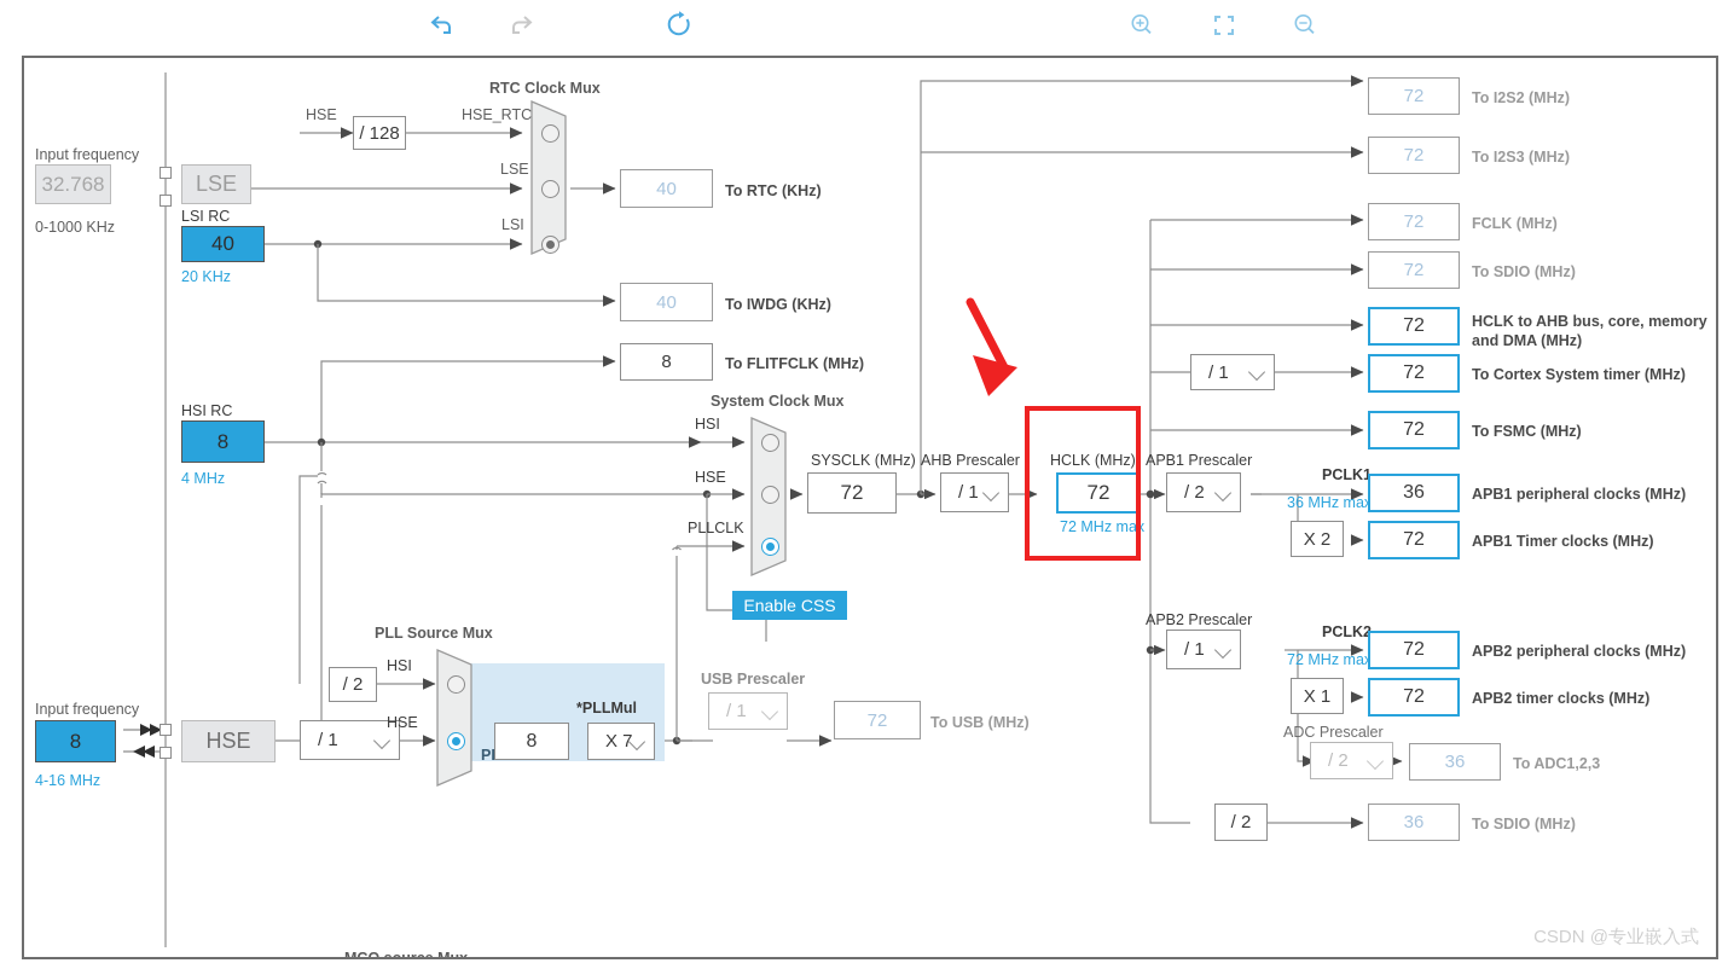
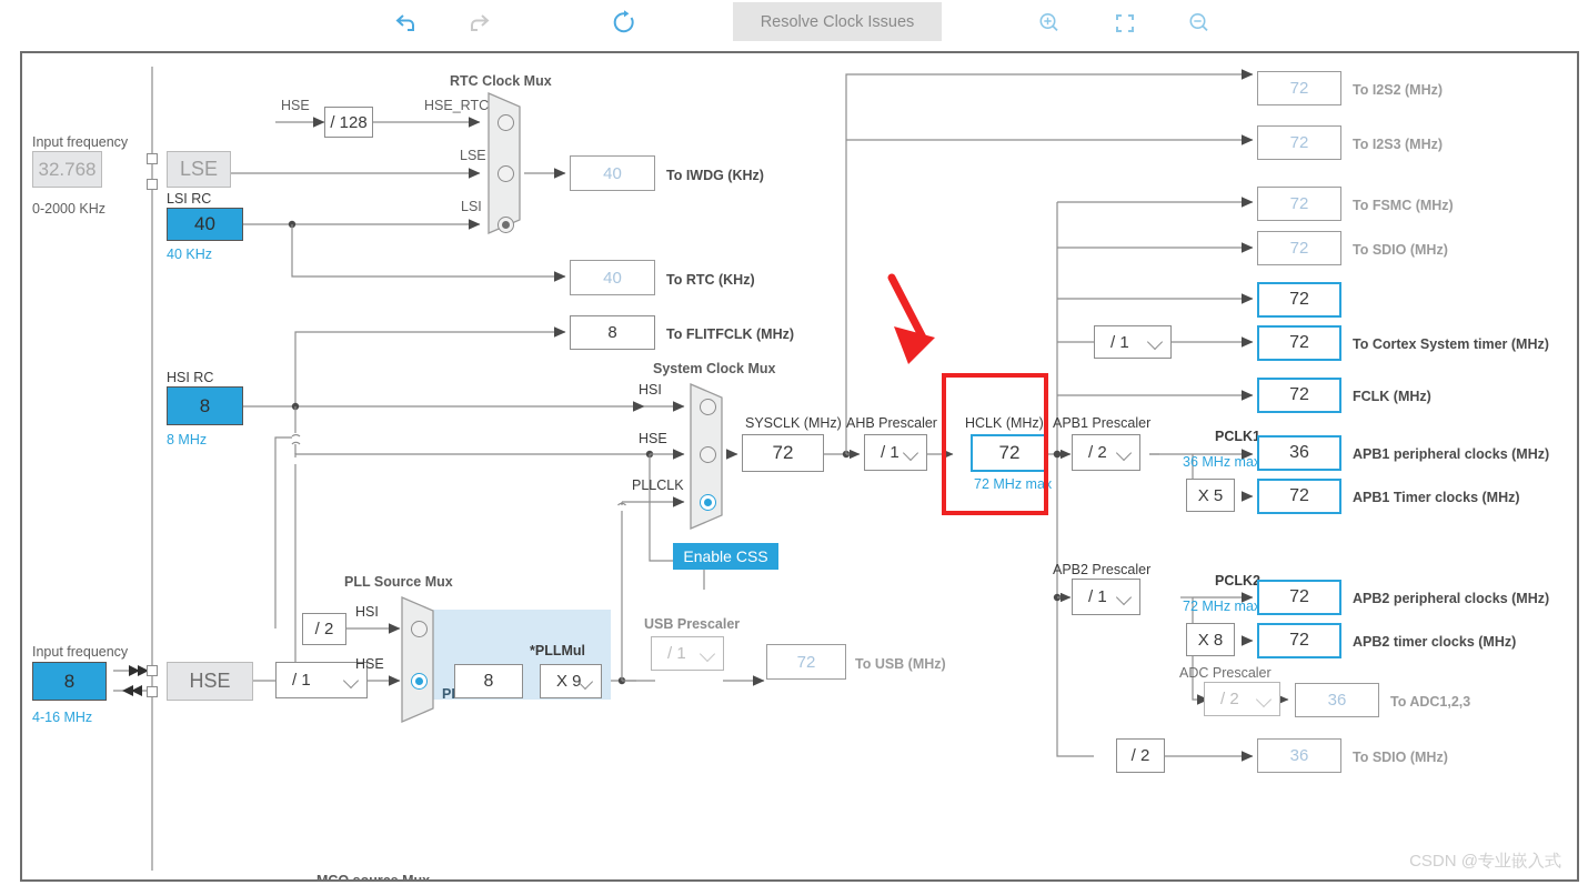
+ Resolve Clock Issues
  Input frequency
  32.768
- 0-1000 KHz
+ 0-2000 KHz
  LSE
  LSI RC
  40
- 20 KHz
+ 40 KHz
  HSI RC
  8
- 4 MHz
+ 8 MHz
  Input frequency
  8
  4-16 MHz
  HSE
  / 1
  RTC Clock Mux
  HSE
  / 128
  HSE_RTC
  LSE
  LSI
  40
- To RTC (KHz)
+ To IWDG (KHz)
  40
- To IWDG (KHz)
+ To RTC (KHz)
  8
  To FLITFCLK (MHz)
  System Clock Mux
  HSI
  HSE
  PLLCLK
  Enable CSS
  SYSCLK (MHz)
  72
  AHB Prescaler
  / 1
  HCLK (MHz)
  72
  72 MHz max
  PLL Source Mux
  / 2
  HSI
  HSE
  8
  *PLLMul
- X 7
+ X 9
  USB Prescaler
  / 1
  72
  To USB (MHz)
  72
  To I2S2 (MHz)
  72
  To I2S3 (MHz)
  72
- FCLK (MHz)
+ To FSMC (MHz)
  72
  To SDIO (MHz)
  72
- HCLK to AHB bus, core, memory and DMA (MHz)
  72
  To Cortex System timer (MHz)
  / 1
  72
- To FSMC (MHz)
+ FCLK (MHz)
  APB1 Prescaler
  / 2
  PCLK
  36 MHz ma
- X 2
+ X 5
  36
  APB1 peripheral clocks (MHz)
  72
  APB1 Timer clocks (MHz)
  APB2 Prescaler
  / 1
  PCLK
  72 MHz ma
- X 1
+ X 8
  72
  APB2 peripheral clocks (MHz)
  72
  APB2 timer clocks (MHz)
  ADC Prescaler
  / 2
  36
  To ADC1,2,3
  / 2
  36
  To SDIO (MHz)
  CSDN @专业嵌入式
